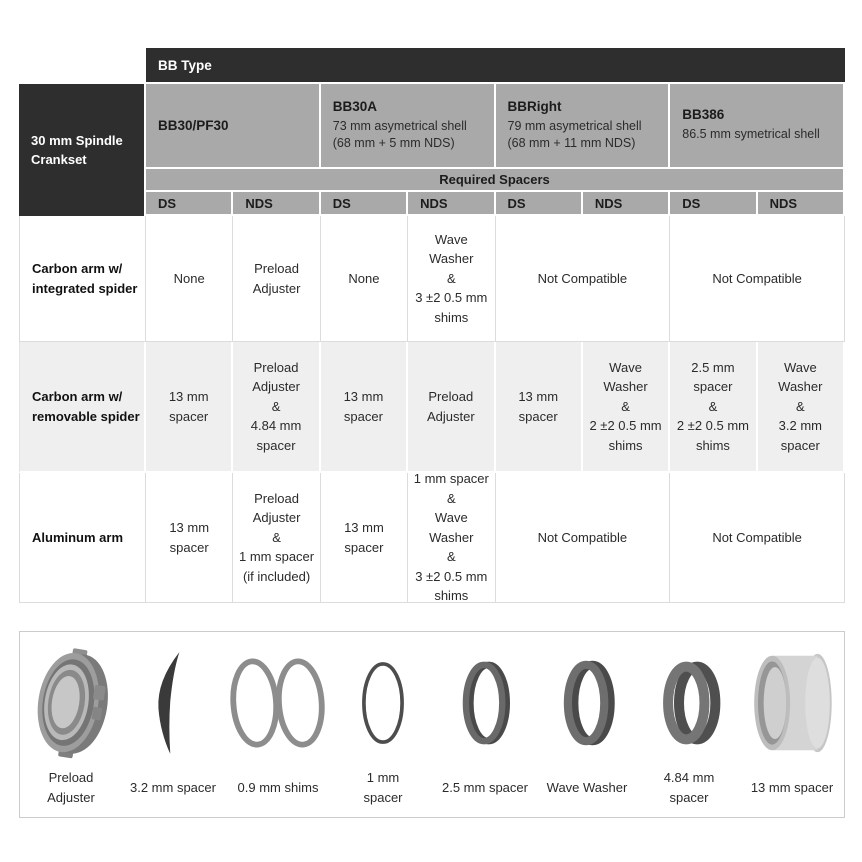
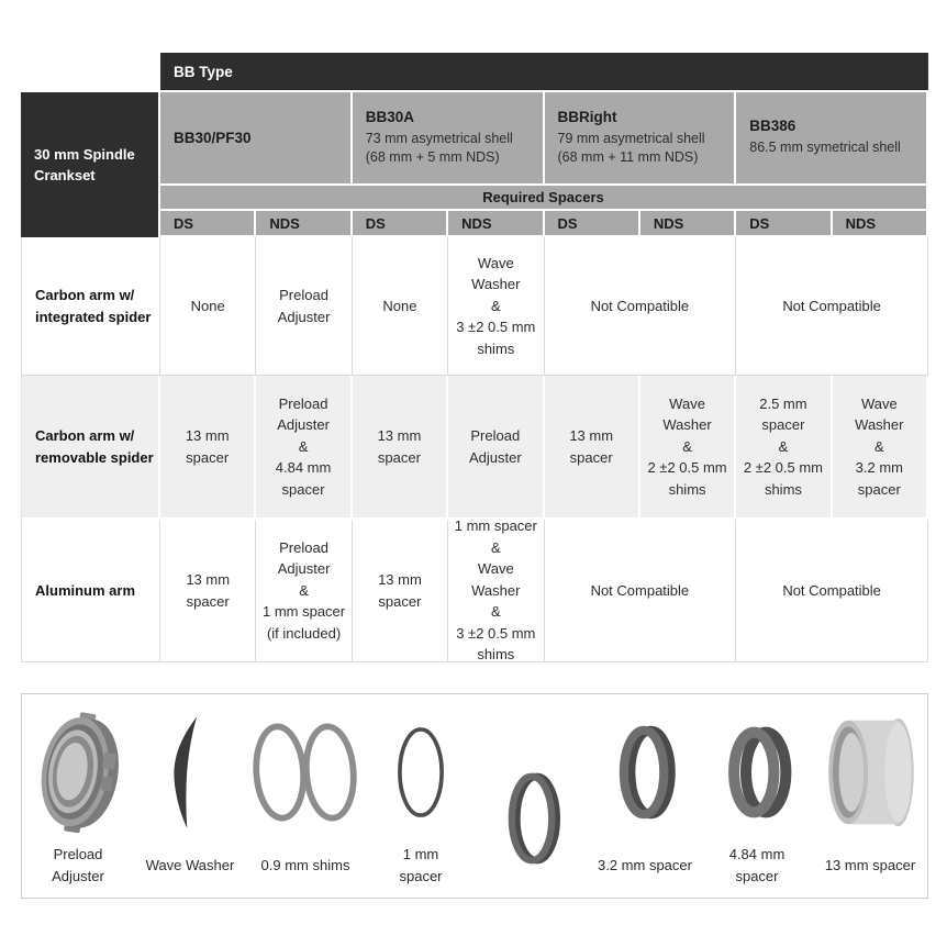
  BB Type
  30 mm Spindle
  Crankset
  Required Spacers
  BB30/PF30
  BB30A
  73 mm asymetrical shell
  (68 mm + 5 mm NDS)
  BBRight
  79 mm asymetrical shell
  (68 mm + 11 mm NDS)
  BB386
  86.5 mm symetrical shell
  DS
  NDS
  DS
  NDS
  DS
  NDS
  DS
  NDS
  Carbon arm w/
  integrated spider
  None
  Preload
  Adjuster
  None
  Wave
  Washer
  &
  3 ±2 0.5 mm
  shims
  Not Compatible
  Not Compatible
  Carbon arm w/
  removable spider
  13 mm
  spacer
  Preload
  Adjuster
  &
  4.84 mm
  spacer
  13 mm
  spacer
  Preload
  Adjuster
  13 mm
  spacer
  Wave
  Washer
  &
  2 ±2 0.5 mm
  shims
  2.5 mm
  spacer
  &
  2 ±2 0.5 mm
  shims
  Wave
  Washer
  &
  3.2 mm
  spacer
  Aluminum arm
  13 mm
  spacer
  Preload
  Adjuster
  &
  1 mm spacer
  (if included)
  13 mm
  spacer
  1 mm spacer
  &
  Wave
  Washer
  &
  3 ±2 0.5 mm
  shims
  Not Compatible
  Not Compatible
  Preload
  Adjuster
- 3.2 mm spacer
+ Wave Washer
  0.9 mm shims
  1 mm
  spacer
- 2.5 mm spacer
- Wave Washer
+ 3.2 mm spacer
  4.84 mm
  spacer
  13 mm spacer
